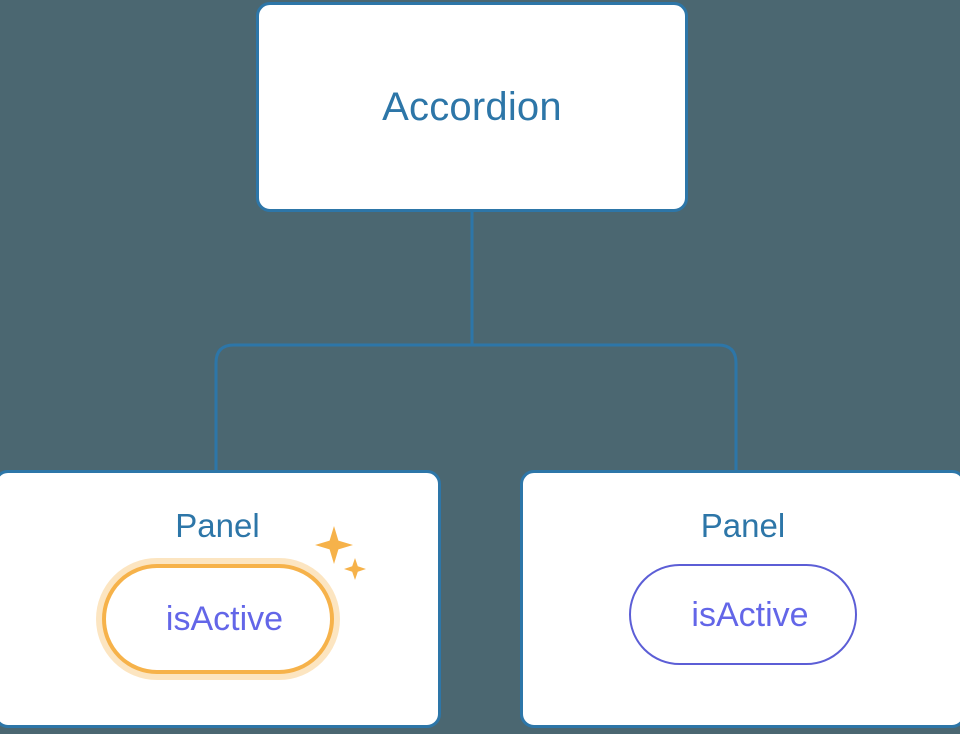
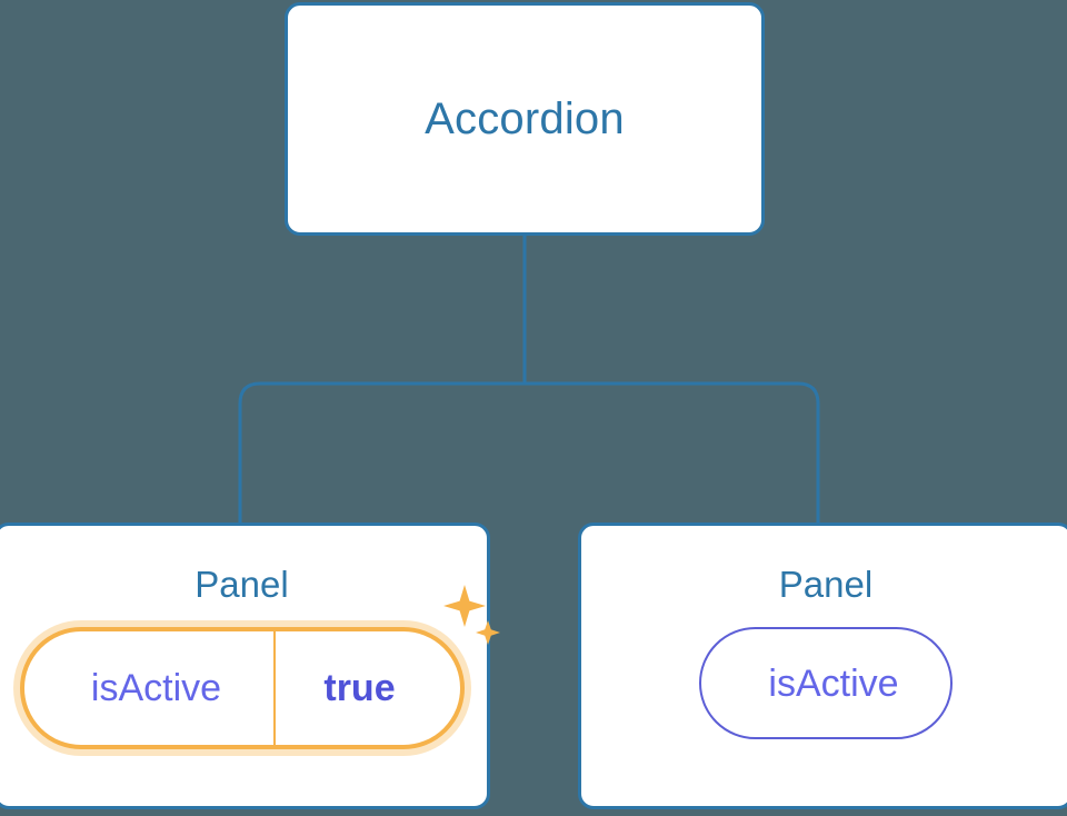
  Accordion
  Panel
  isActive
+ true
  Panel
  isActive
